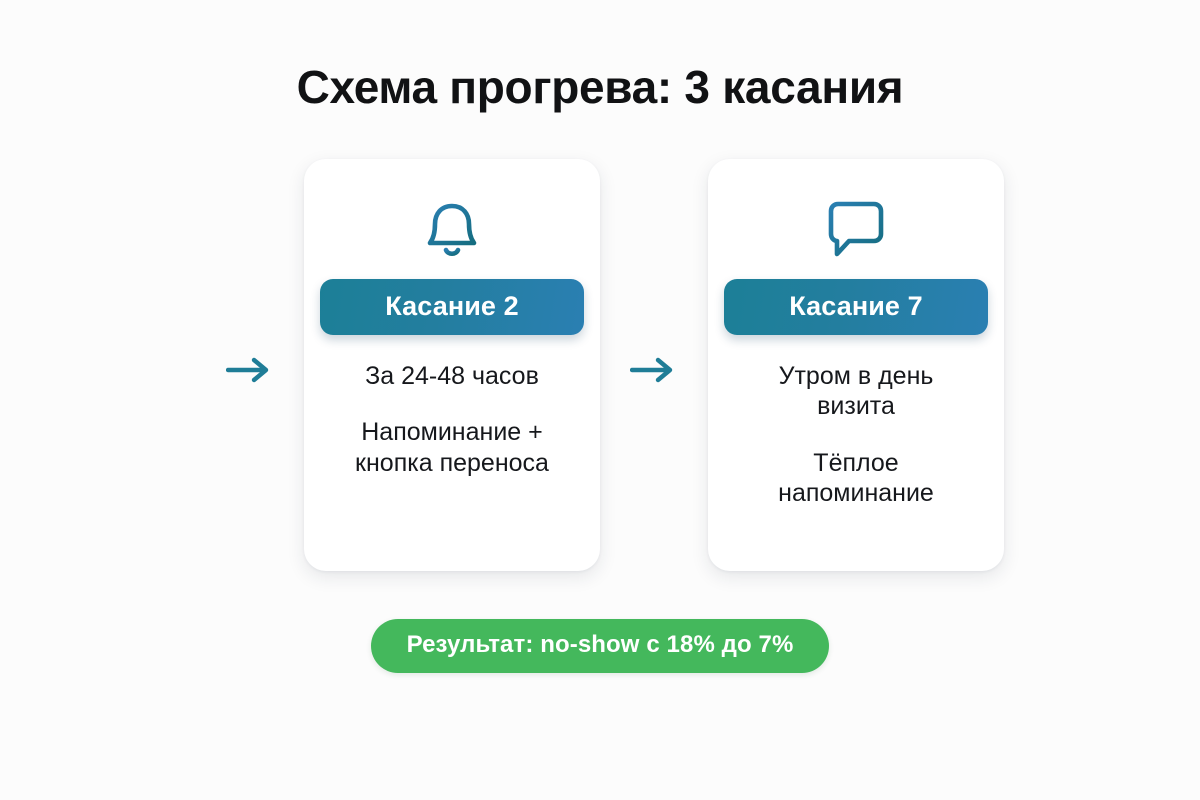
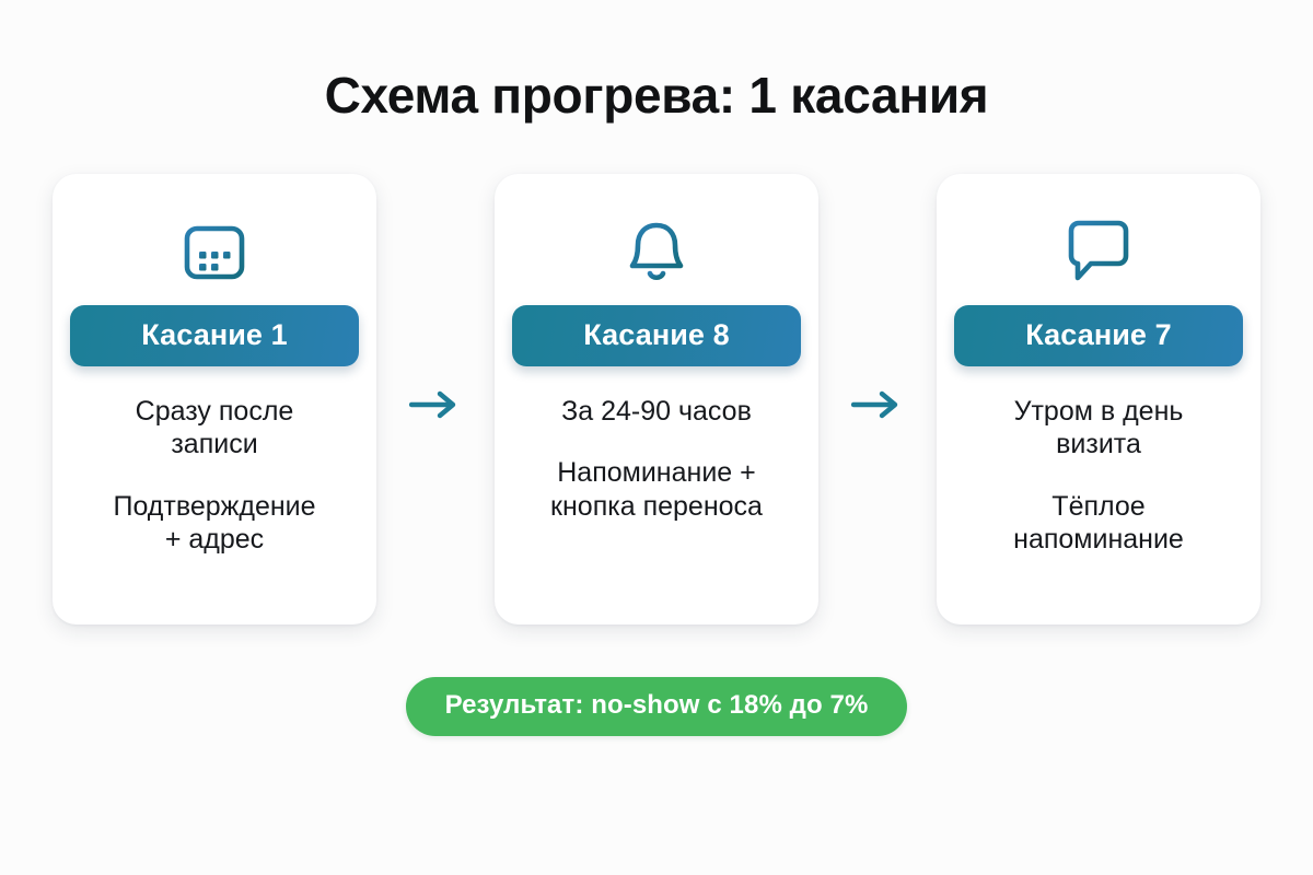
- Схема прогрева: 3 касания
+ Схема прогрева: 1 касания
+ Касание 1
+ Сразу после
+ записи
+ Подтверждение
+ + адрес
- Касание 2
+ Касание 8
- За 24-48 часов
+ За 24-90 часов
  Напоминание +
  кнопка переноса
  Касание 7
  Утром в день
  визита
  Тёплое
  напоминание
  Результат: no-show с 18% до 7%
